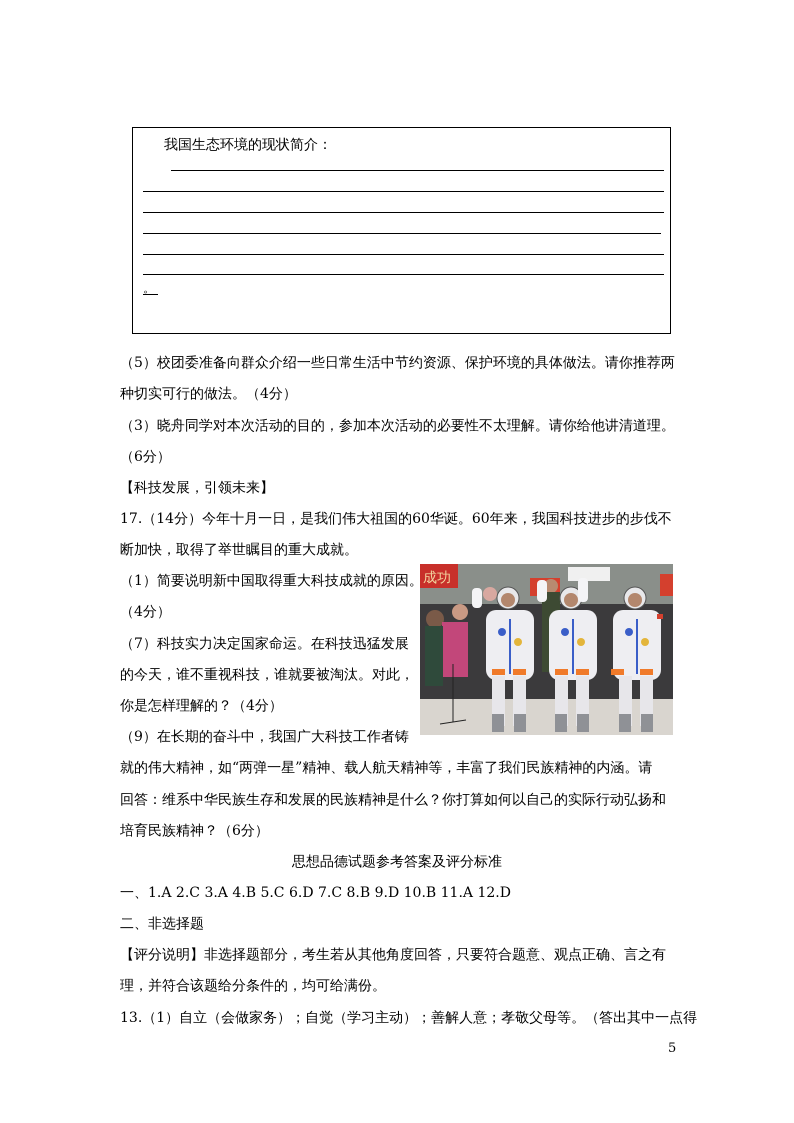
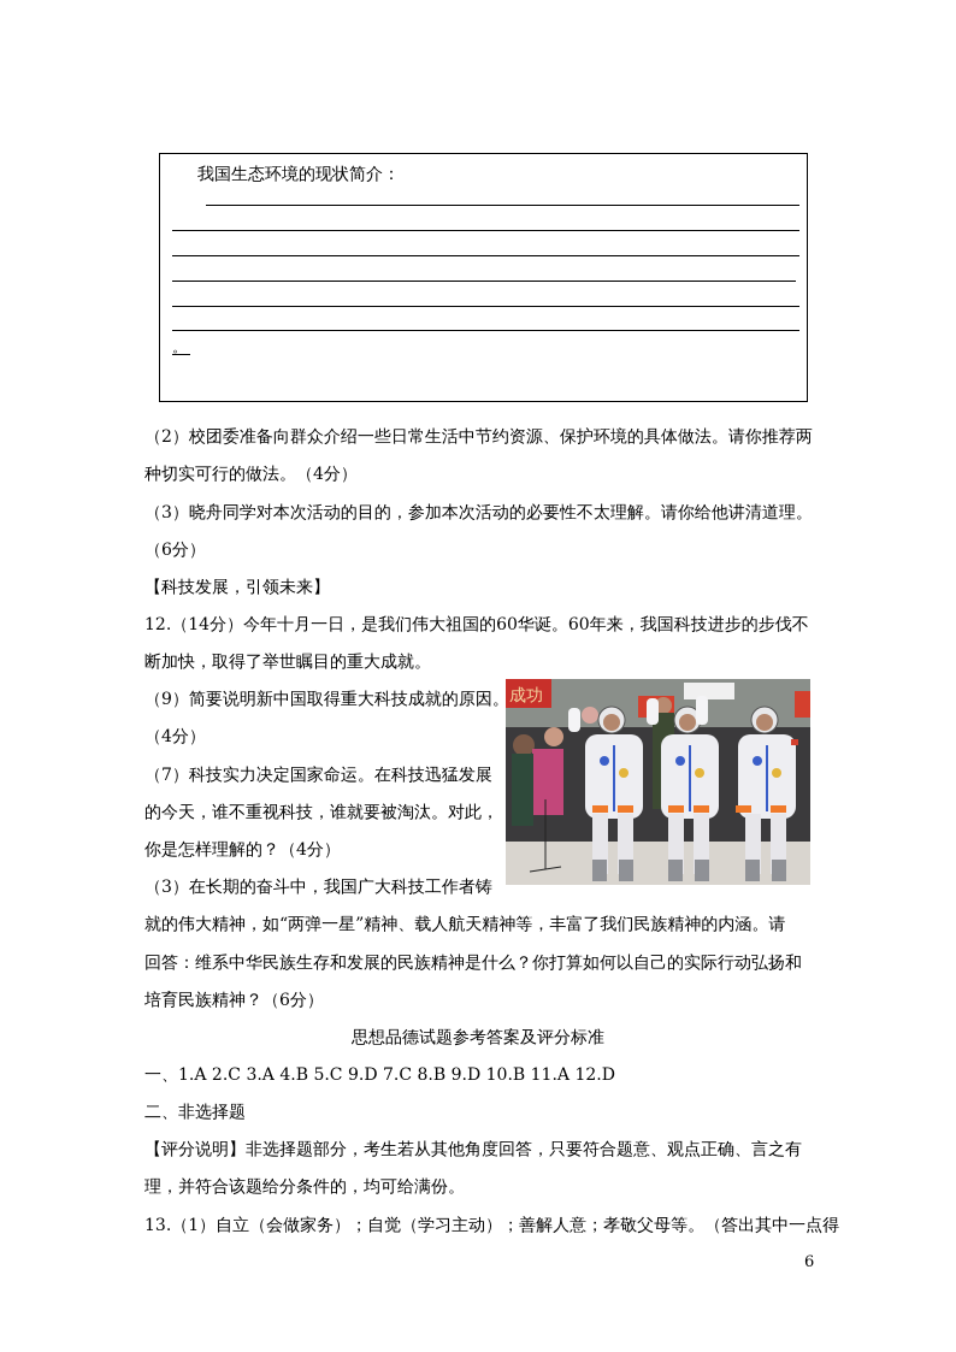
  我国生态环境的现状简介：
  。
- （5）校团委准备向群众介绍一些日常生活中节约资源、保护环境的具体做法。请你推荐两
+ （2）校团委准备向群众介绍一些日常生活中节约资源、保护环境的具体做法。请你推荐两
  种切实可行的做法。（4分）
  （3）晓舟同学对本次活动的目的，参加本次活动的必要性不太理解。请你给他讲清道理。
  （6分）
  【科技发展，引领未来】
- 17.（14分）今年十月一日，是我们伟大祖国的60华诞。60年来，我国科技进步的步伐不
+ 12.（14分）今年十月一日，是我们伟大祖国的60华诞。60年来，我国科技进步的步伐不
  断加快，取得了举世瞩目的重大成就。
- （1）简要说明新中国取得重大科技成就的原因。
+ （9）简要说明新中国取得重大科技成就的原因。
  （4分）
  （7）科技实力决定国家命运。在科技迅猛发展
  的今天，谁不重视科技，谁就要被淘汰。对此，
  你是怎样理解的？（4分）
- （9）在长期的奋斗中，我国广大科技工作者铸
+ （3）在长期的奋斗中，我国广大科技工作者铸
  就的伟大精神，如“两弹一星”精神、载人航天精神等，丰富了我们民族精神的内涵。请
  回答：维系中华民族生存和发展的民族精神是什么？你打算如何以自己的实际行动弘扬和
  培育民族精神？（6分）
  成功
  思想品德试题参考答案及评分标准
- 一、1.A 2.C 3.A 4.B 5.C 6.D 7.C 8.B 9.D 10.B 11.A 12.D
+ 一、1.A 2.C 3.A 4.B 5.C 9.D 7.C 8.B 9.D 10.B 11.A 12.D
  二、非选择题
  【评分说明】非选择题部分，考生若从其他角度回答，只要符合题意、观点正确、言之有
  理，并符合该题给分条件的，均可给满份。
  13.（1）自立（会做家务）；自觉（学习主动）；善解人意；孝敬父母等。（答出其中一点得
- 5
+ 6
